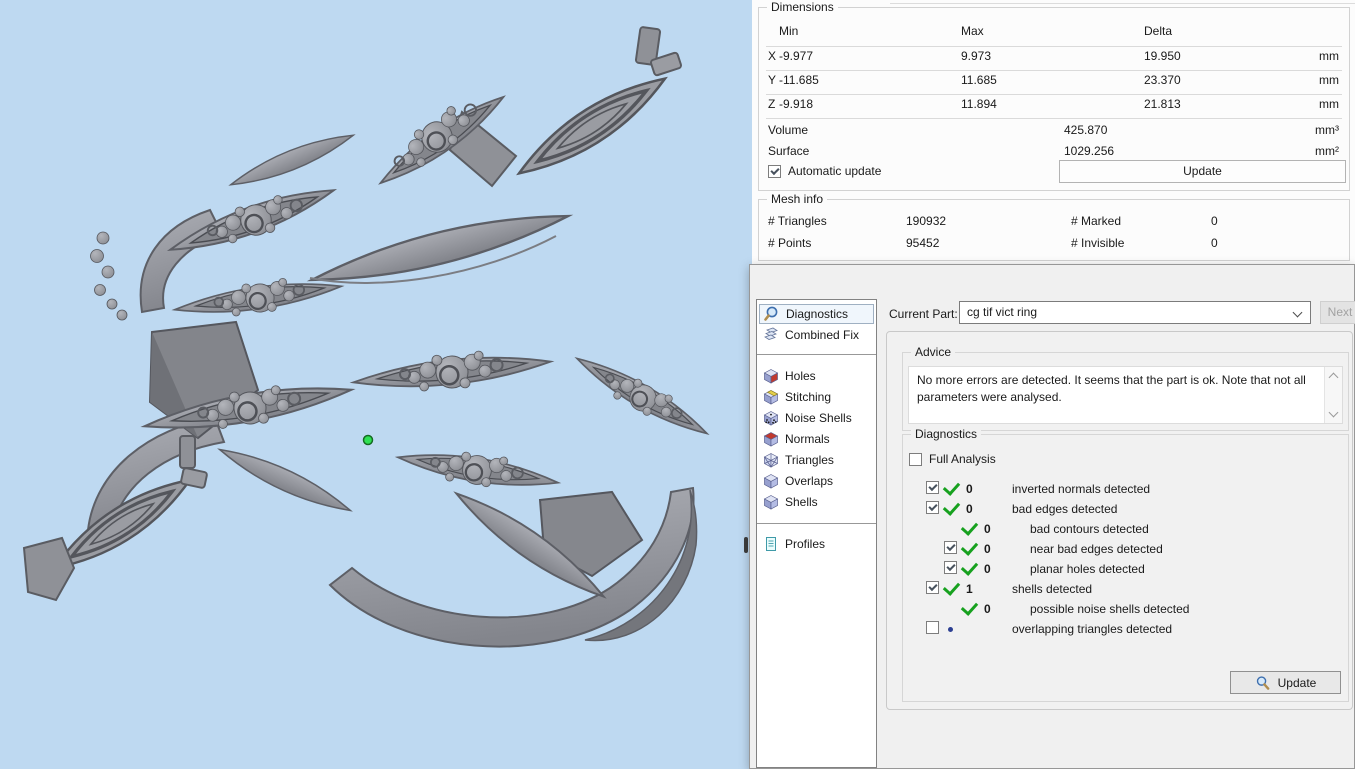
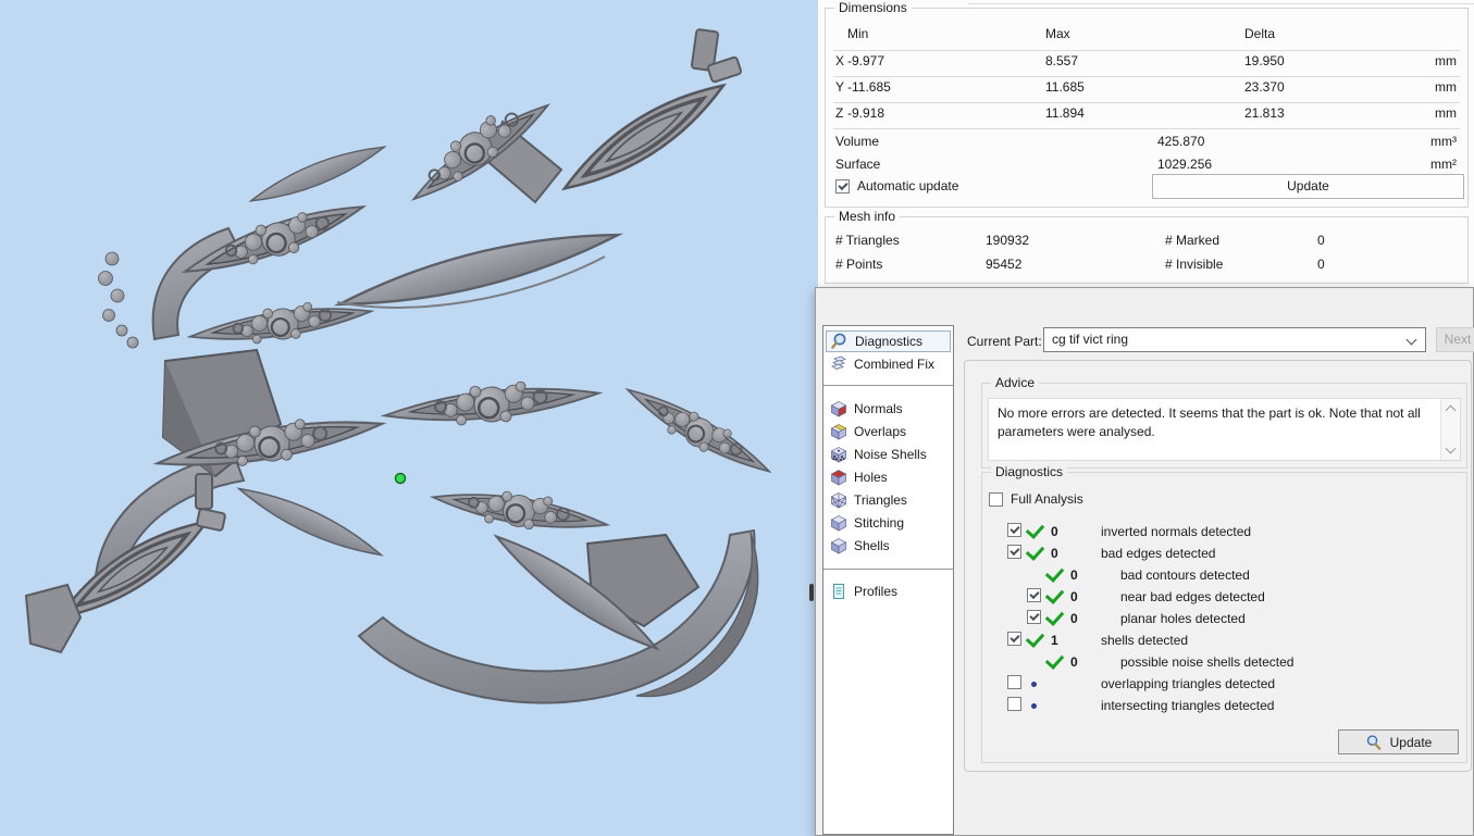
  Dimensions
  Min
  Max
  Delta
  X
  -9.977
- 9.973
+ 8.557
  19.950
  mm
  Y
  -11.685
  11.685
  23.370
  mm
  Z
  -9.918
  11.894
  21.813
  mm
  Volume
  425.870
  mm³
  Surface
  1029.256
  mm²
  Automatic update
  Update
  Mesh info
  # Triangles
  190932
  # Marked
  0
  # Points
  95452
  # Invisible
  0
  Current Part:
  cg tif vict ring
  Next
  Diagnostics
  Combined Fix
- Holes
+ Normals
- Stitching
+ Overlaps
  Noise Shells
- Normals
+ Holes
  Triangles
- Overlaps
+ Stitching
  Shells
  Profiles
  Advice
  No more errors are detected. It seems that the part is ok. Note that not all parameters were analysed.
  Diagnostics
  Full Analysis
  0
  inverted normals detected
  0
  bad edges detected
  0
  bad contours detected
  0
  near bad edges detected
  0
  planar holes detected
  1
  shells detected
  0
  possible noise shells detected
  overlapping triangles detected
+ intersecting triangles detected
  Update
